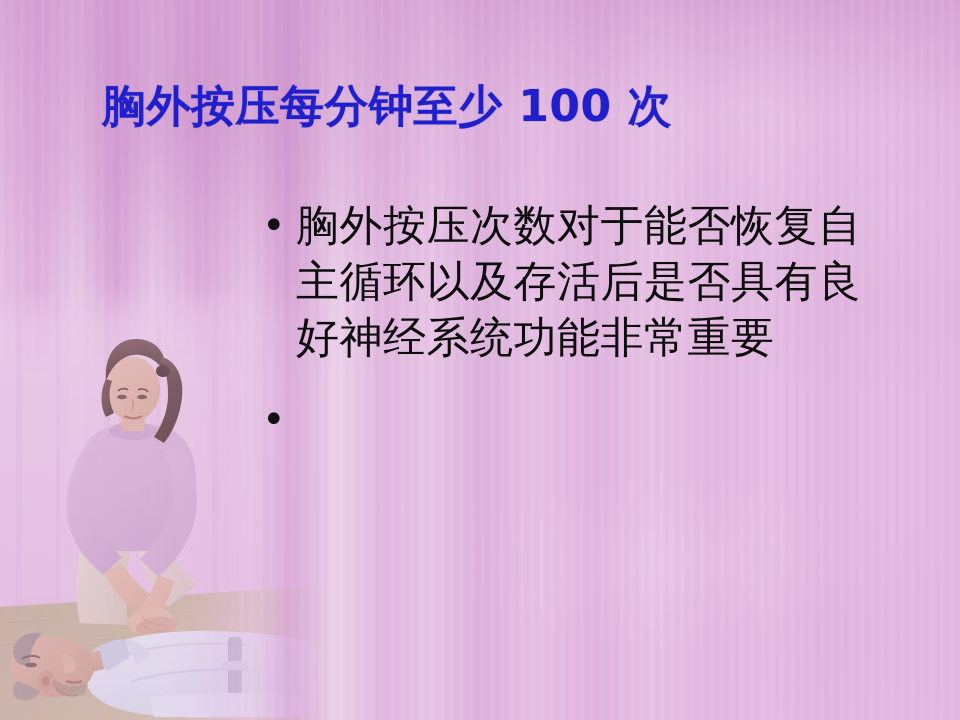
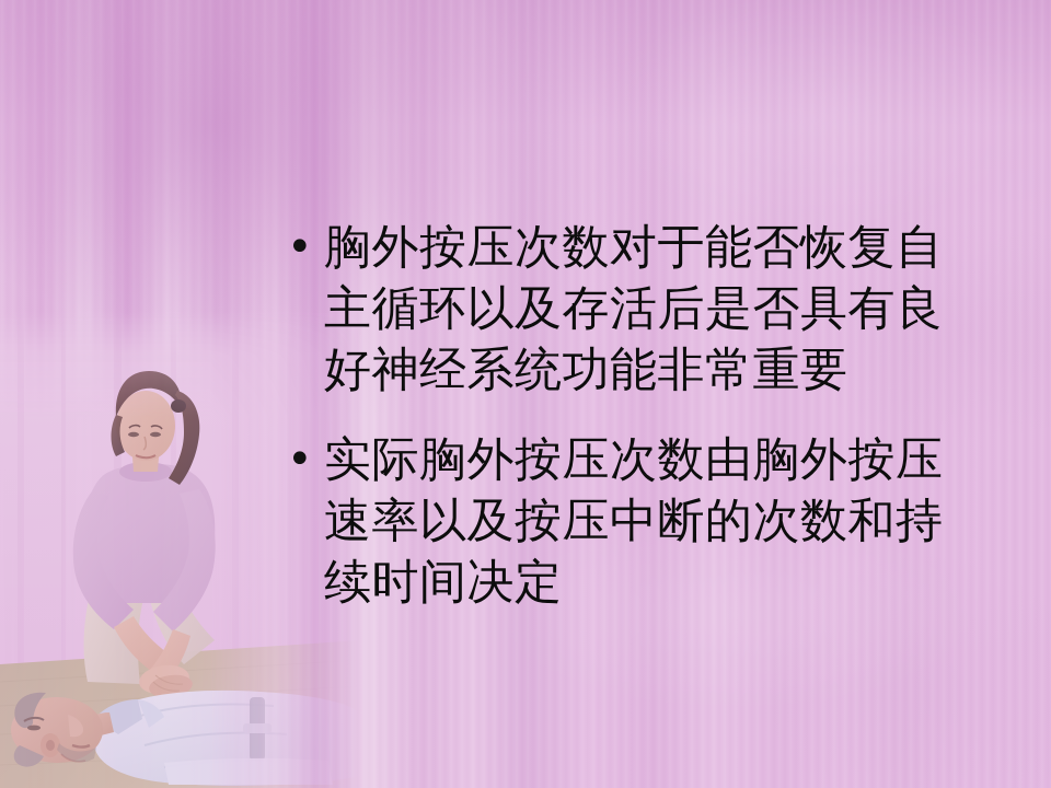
- 胸外按压每分钟至少 100 次
  •
  胸外按压次数对于能否恢复自主循环以及存活后是否具有良好神经系统功能非常重要
  •
+ 实际胸外按压次数由胸外按压速率以及按压中断的次数和持续时间决定
